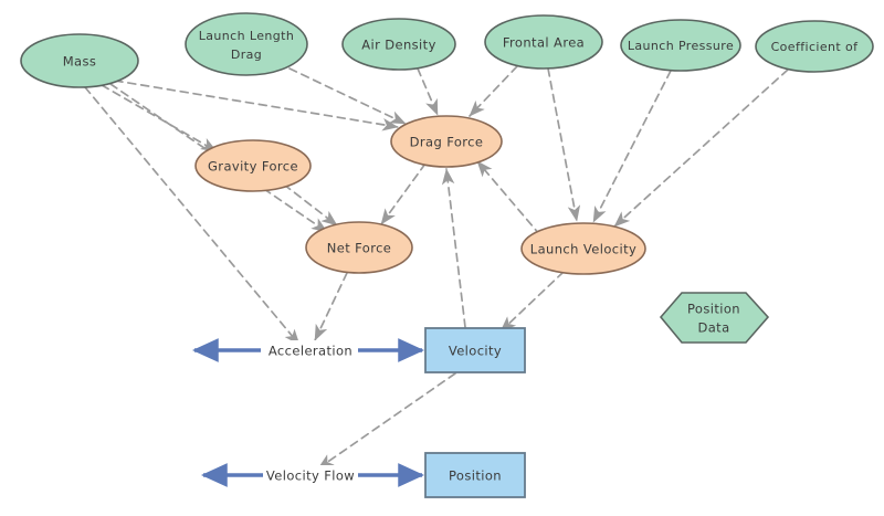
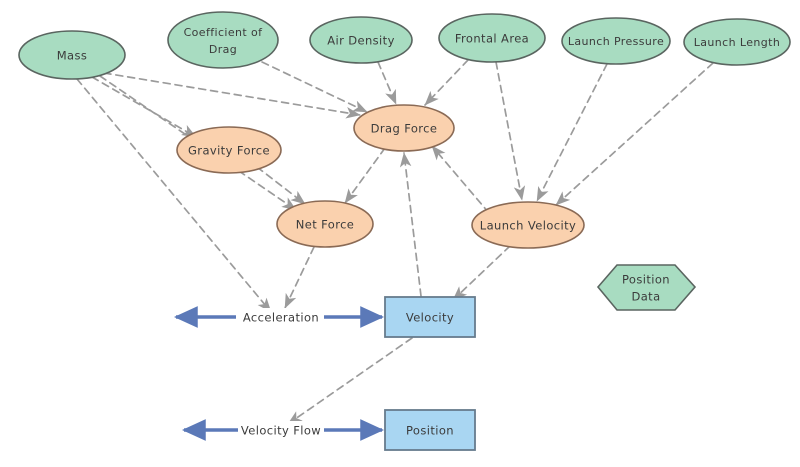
  Acceleration
  Velocity Flow
  Mass
- Launch Length
+ Coefficient of
  Drag
  Air Density
  Frontal Area
  Launch Pressure
- Coefficient of
+ Launch Length
  Drag Force
  Gravity Force
  Net Force
  Launch Velocity
  Position
  Data
  Velocity
  Position
